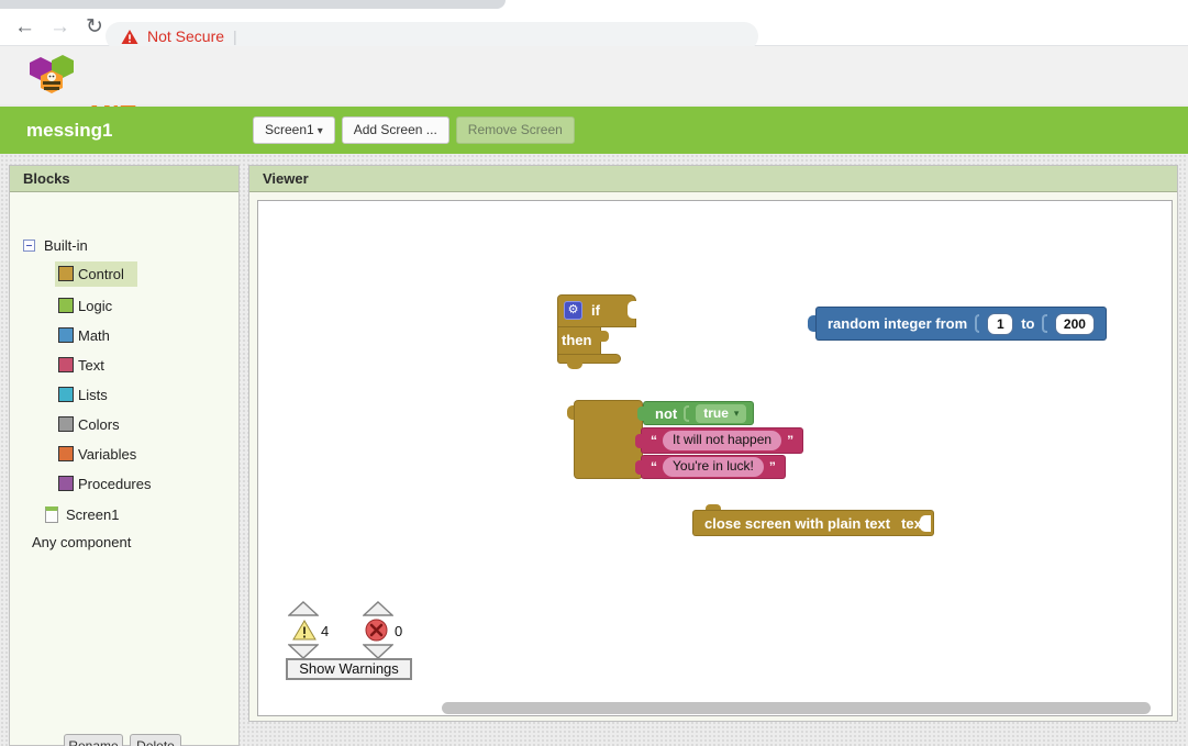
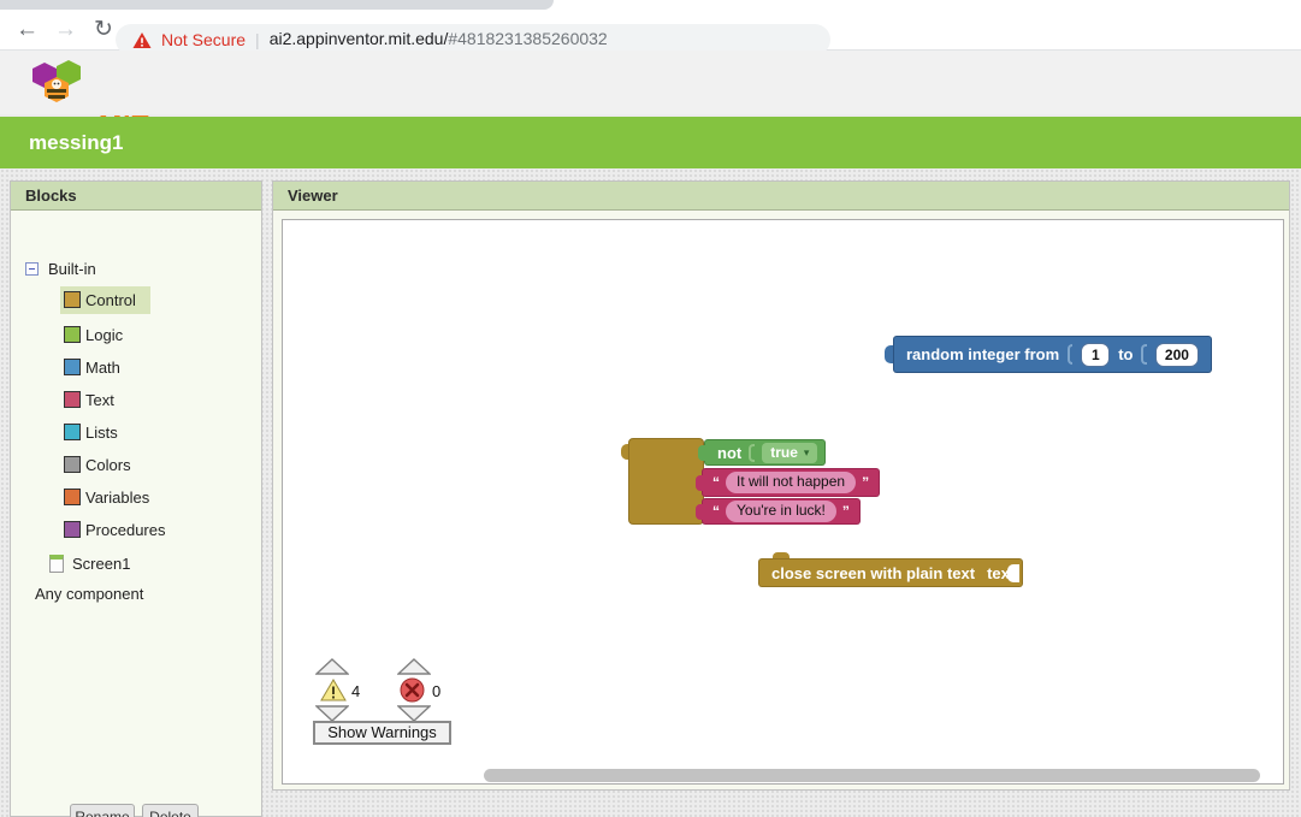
  ←
  →
  ↻
  Not Secure
  |
+ ai2.appinventor.mit.edu/#4818231385260032
  messing1
- Screen1 ▾
- Add Screen ...
- Remove Screen
  Blocks
  Built-in
  Control
  Logic
  Math
  Text
  Lists
  Colors
  Variables
  Procedures
  Screen1
  Any component
  Viewer
- ⚙
- if
- then
  random integer from
  1
  to
  200
  not
  true
  ▾
  “
  It will not happen
  ”
  “
  You're in luck!
  ”
  close screen with plain text
  tex
  4
  0
  Show Warnings
